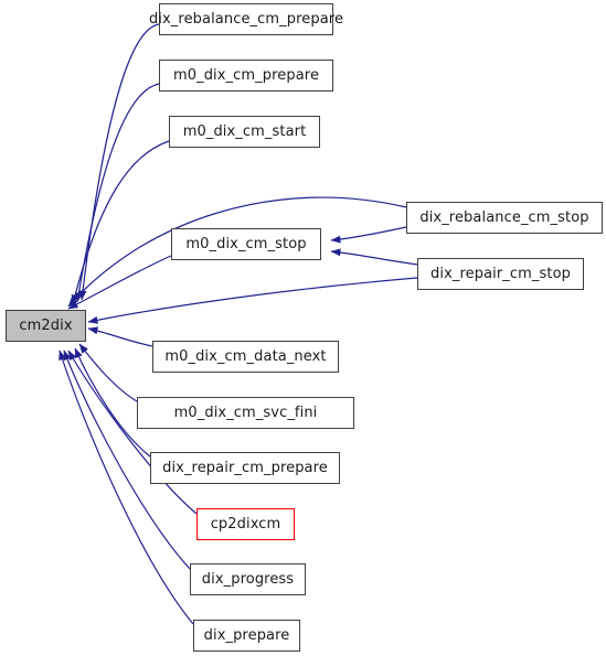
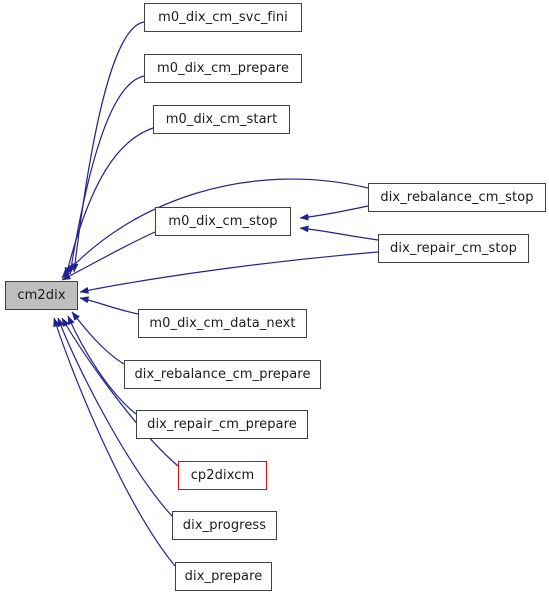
  cm2dix
- dix_rebalance_cm_prepare
+ m0_dix_cm_svc_fini
  m0_dix_cm_prepare
  m0_dix_cm_start
  dix_rebalance_cm_stop
  m0_dix_cm_stop
  dix_repair_cm_stop
  m0_dix_cm_data_next
- m0_dix_cm_svc_fini
+ dix_rebalance_cm_prepare
  dix_repair_cm_prepare
  cp2dixcm
  dix_progress
  dix_prepare
